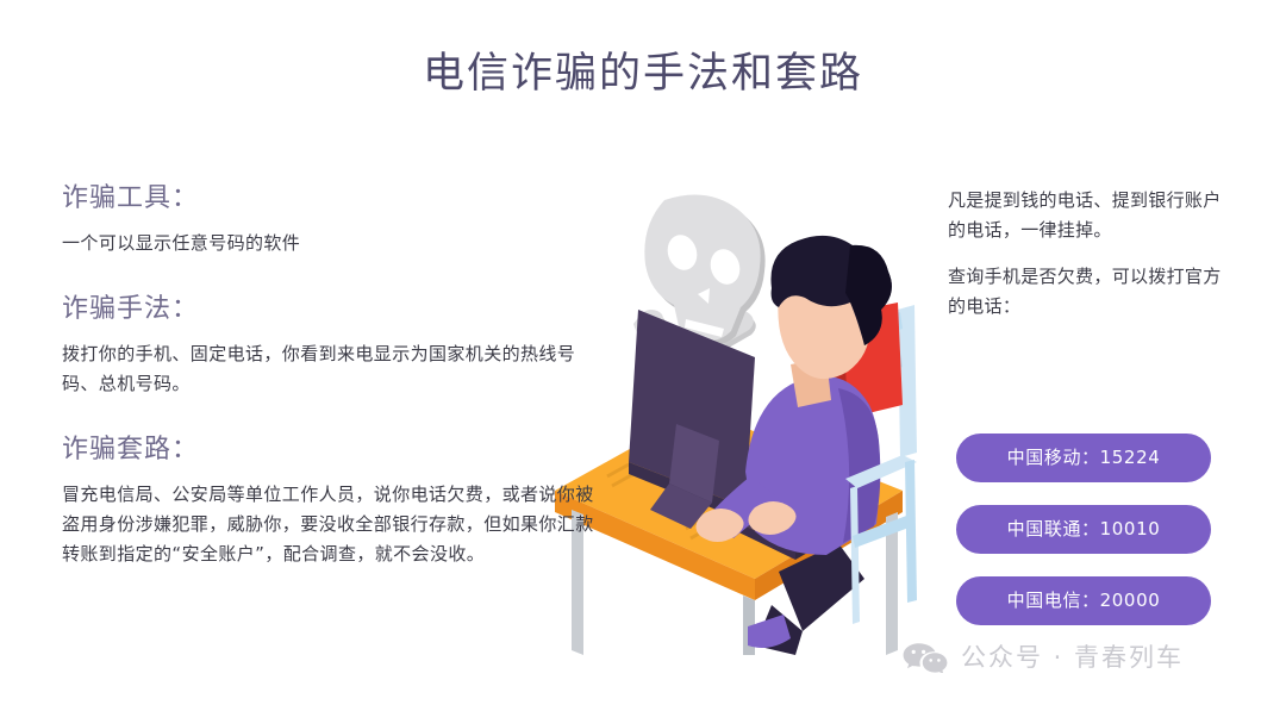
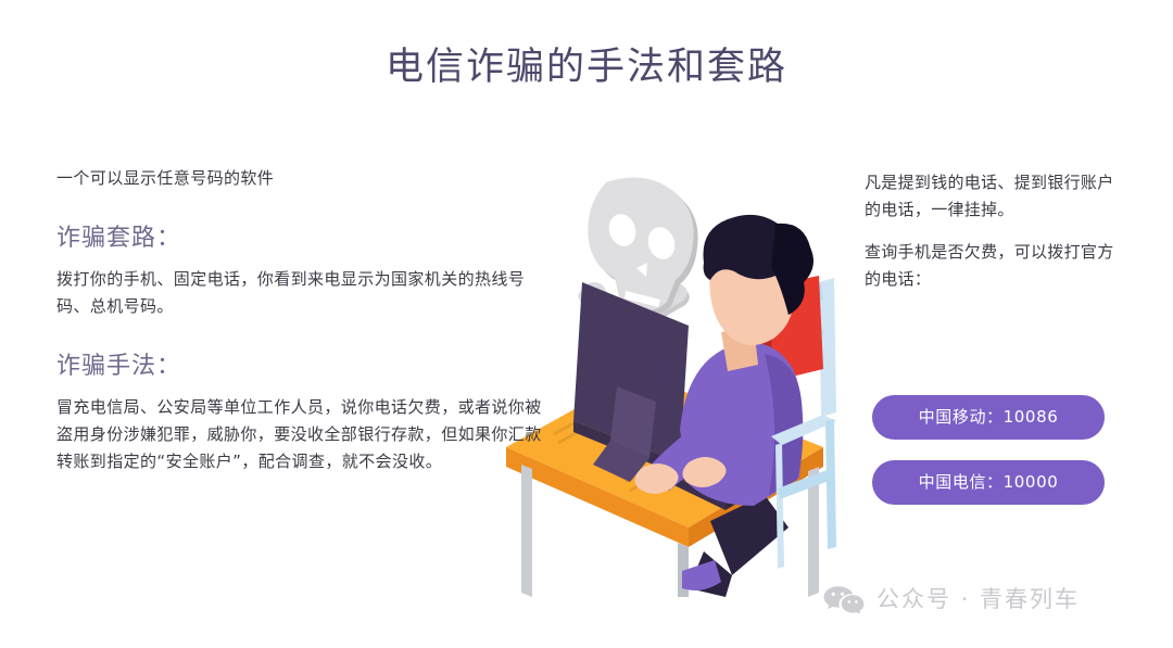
  电信诈骗的手法和套路
- 诈骗工具：
  一个可以显示任意号码的软件
- 诈骗手法：
+ 诈骗套路：
  拨打你的手机、固定电话，你看到来电显示为国家机关的热线号码、总机号码。
- 诈骗套路：
+ 诈骗手法：
  冒充电信局、公安局等单位工作人员，说你电话欠费，或者说你被盗用身份涉嫌犯罪，威胁你，要没收全部银行存款，但如果你汇款转账到指定的“安全账户”，配合调查，就不会没收。
  凡是提到钱的电话、提到银行账户的电话，一律挂掉。
  查询手机是否欠费，可以拨打官方的电话：
- 中国移动：15224
+ 中国移动：10086
- 中国联通：10010
- 中国电信：20000
+ 中国电信：10000
  公众号 · 青春列车
